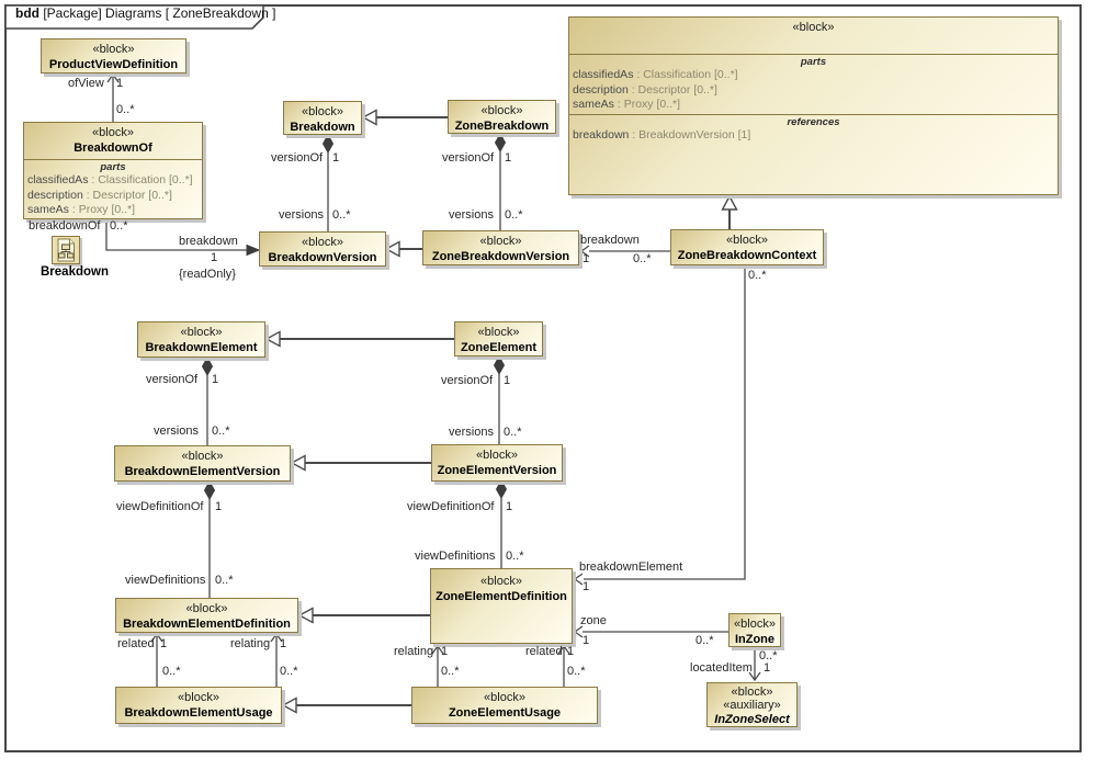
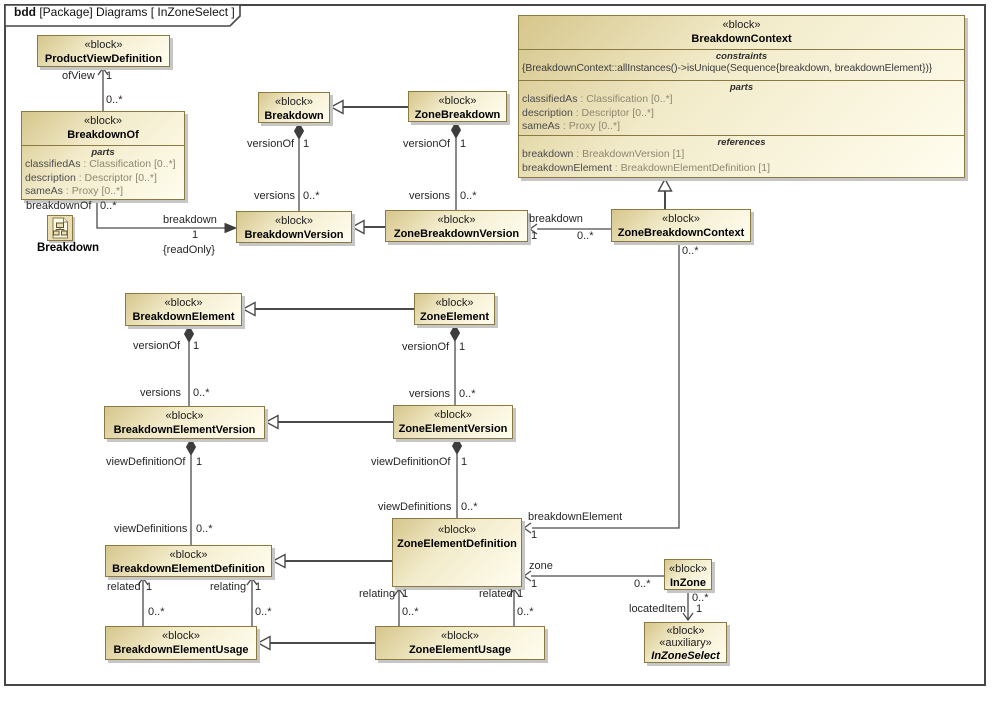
- bdd [Package] Diagrams [ ZoneBreakdown ]
+ bdd [Package] Diagrams [ InZoneSelect ]
  «block»
  ProductViewDefinition
  «block»
  BreakdownOf
  parts
  classifiedAs : Classification [0..*]
  description : Descriptor [0..*]
  sameAs : Proxy [0..*]
  Breakdown
  «block»
  Breakdown
  «block»
  ZoneBreakdown
  «block»
  BreakdownVersion
  «block»
  ZoneBreakdownVersion
  «block»
+ BreakdownContext
+ constraints
+ {BreakdownContext::allInstances()->isUnique(Sequence{breakdown, breakdownElement})}
  parts
  classifiedAs : Classification [0..*]
  description : Descriptor [0..*]
  sameAs : Proxy [0..*]
  references
  breakdown : BreakdownVersion [1]
+ breakdownElement : BreakdownElementDefinition [1]
  «block»
  ZoneBreakdownContext
  «block»
  BreakdownElement
  «block»
  ZoneElement
  «block»
  BreakdownElementVersion
  «block»
  ZoneElementVersion
  «block»
  BreakdownElementDefinition
  «block»
  ZoneElementDefinition
  «block»
  BreakdownElementUsage
  «block»
  ZoneElementUsage
  «block»
  InZone
  «block»
  «auxiliary»
  InZoneSelect
  ofView
  1
  0..*
  breakdownOf
  0..*
  breakdown
  1
  {readOnly}
  versionOf
  1
  versions
  0..*
  versionOf
  1
  versions
  0..*
  breakdown
  1
  0..*
  0..*
  versionOf
  1
  versions
  0..*
  versionOf
  1
  versions
  0..*
  viewDefinitionOf
  1
  viewDefinitions
  0..*
  viewDefinitionOf
  1
  viewDefinitions
  0..*
  breakdownElement
  1
  zone
  1
  0..*
  related
  1
  0..*
  relating
  1
  0..*
  relating
  1
  0..*
  related
  1
  0..*
  0..*
  locatedItem
  1
